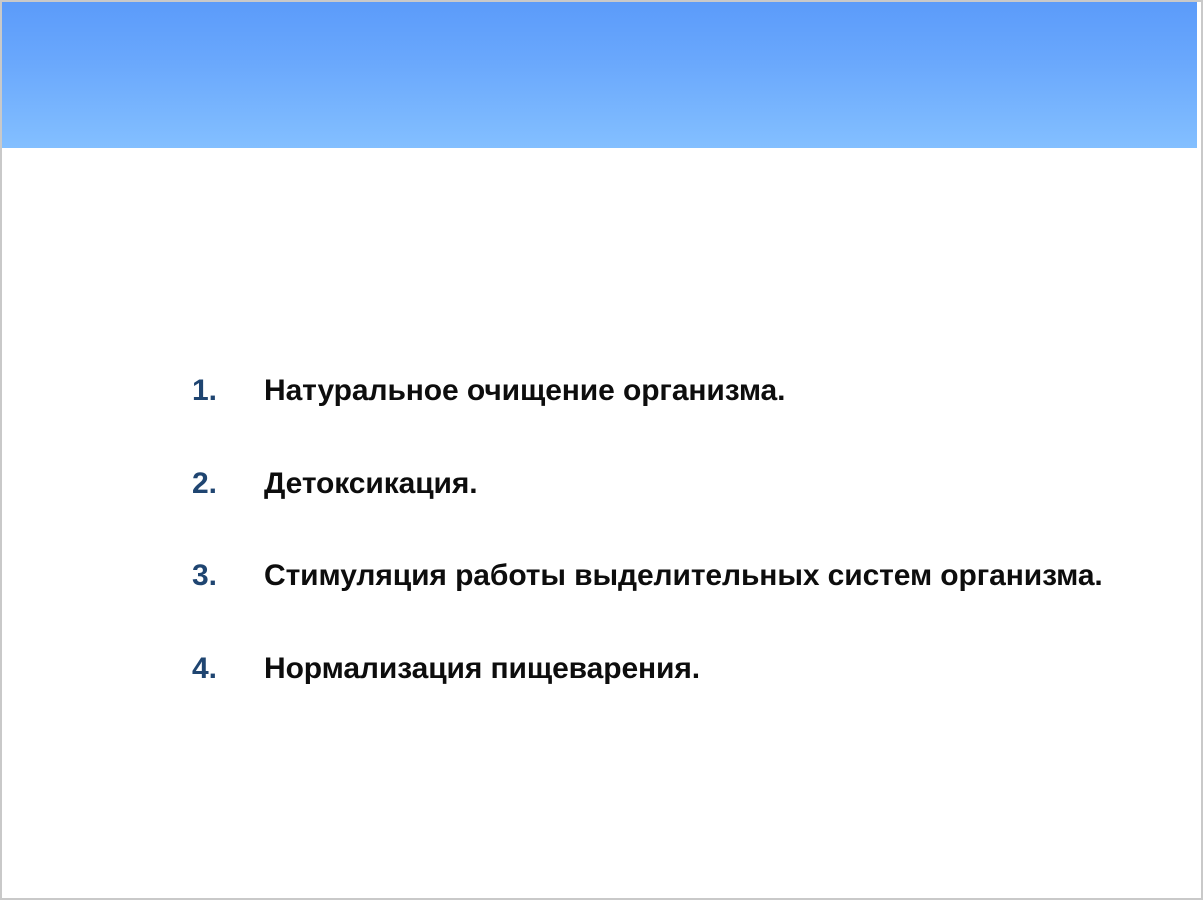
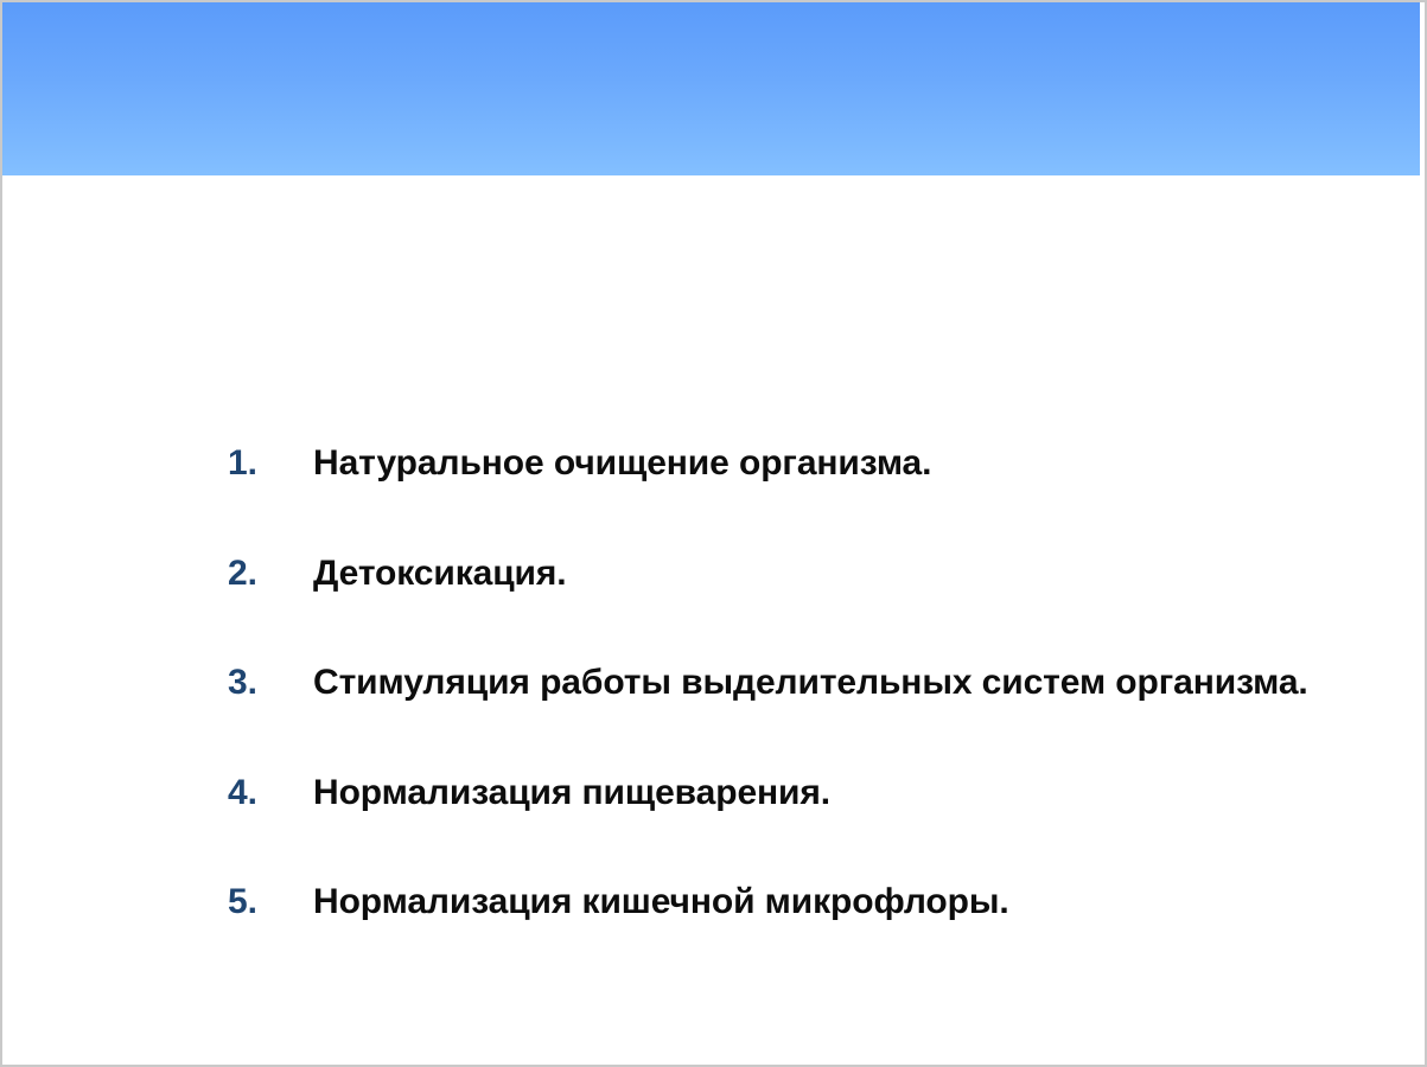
  1.
  Натуральное очищение организма.
  2.
  Детоксикация.
  3.
  Стимуляция работы выделительных систем организма.
  4.
  Нормализация пищеварения.
+ 5.
+ Нормализация кишечной микрофлоры.
